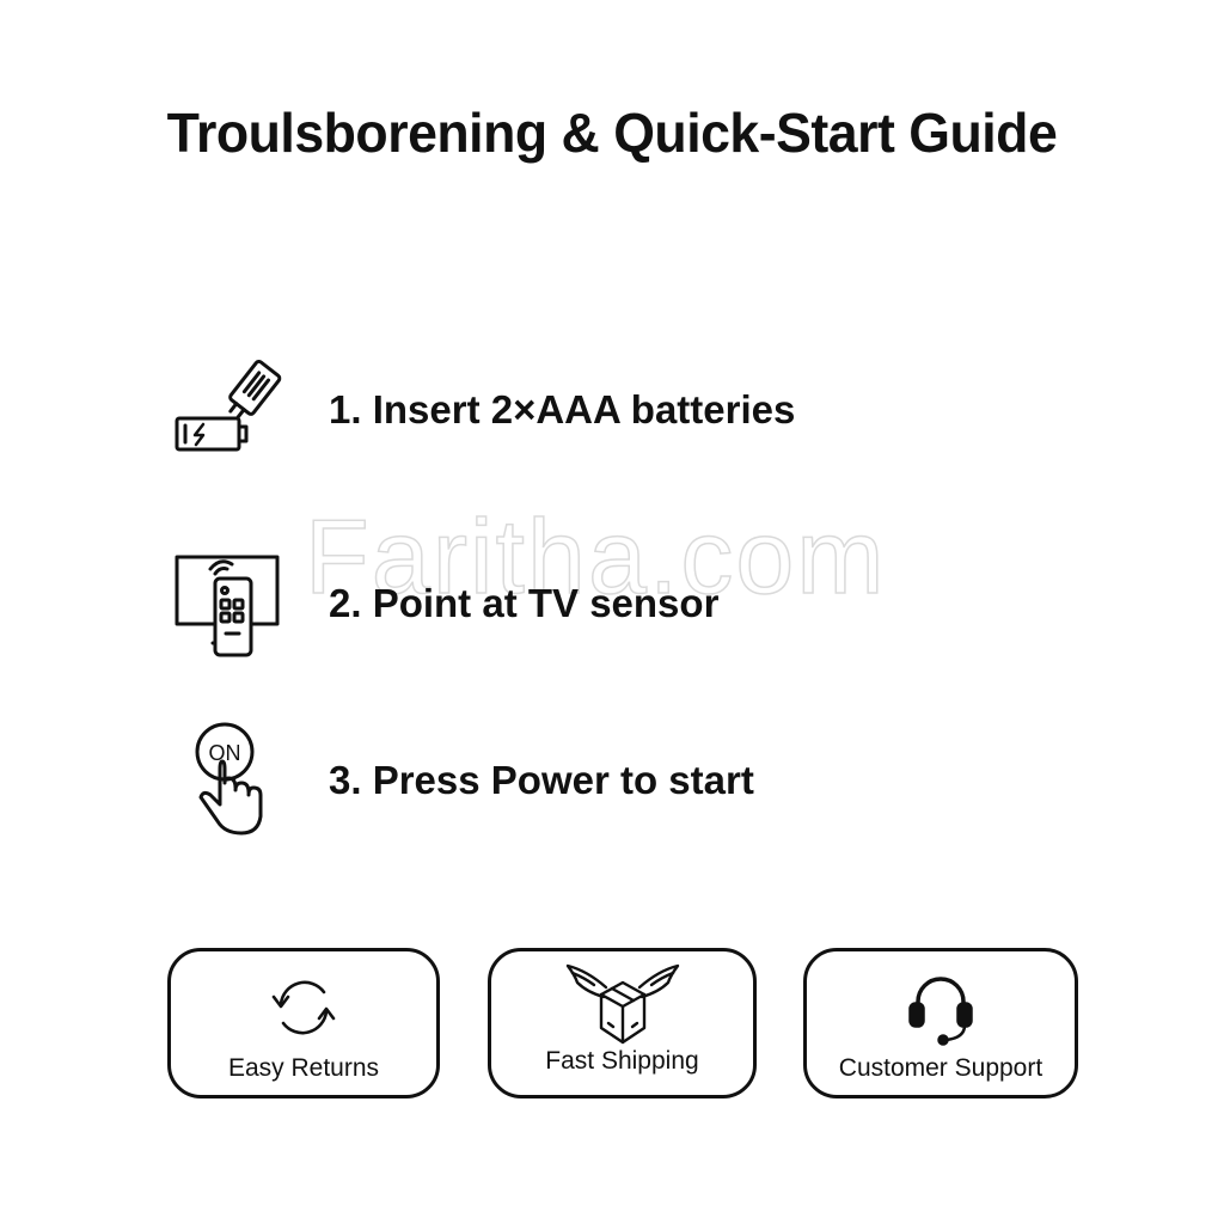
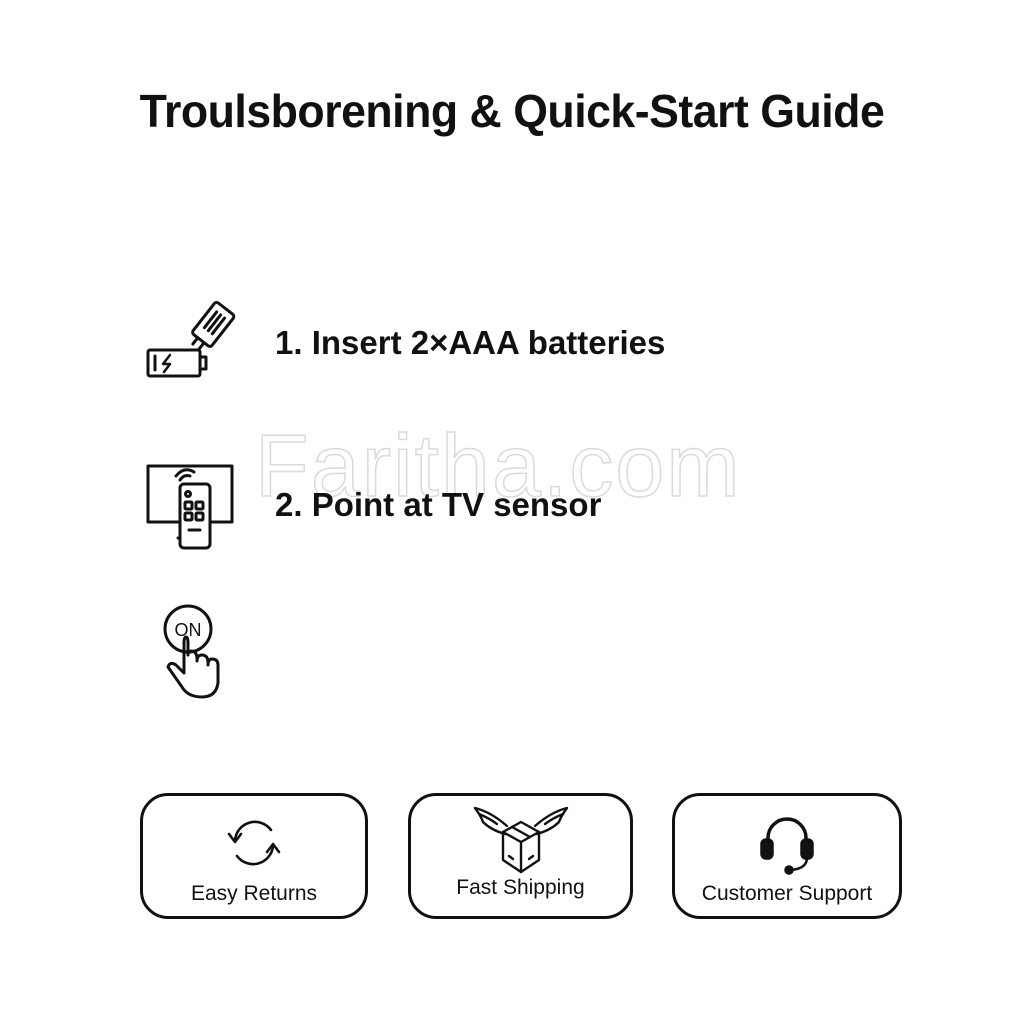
  Troulsborening & Quick-Start Guide
  Faritha.com
  1. Insert 2×AAA batteries
  2. Point at TV sensor
  ON
- 3. Press Power to start
  Easy Returns
  Fast Shipping
  Customer Support
